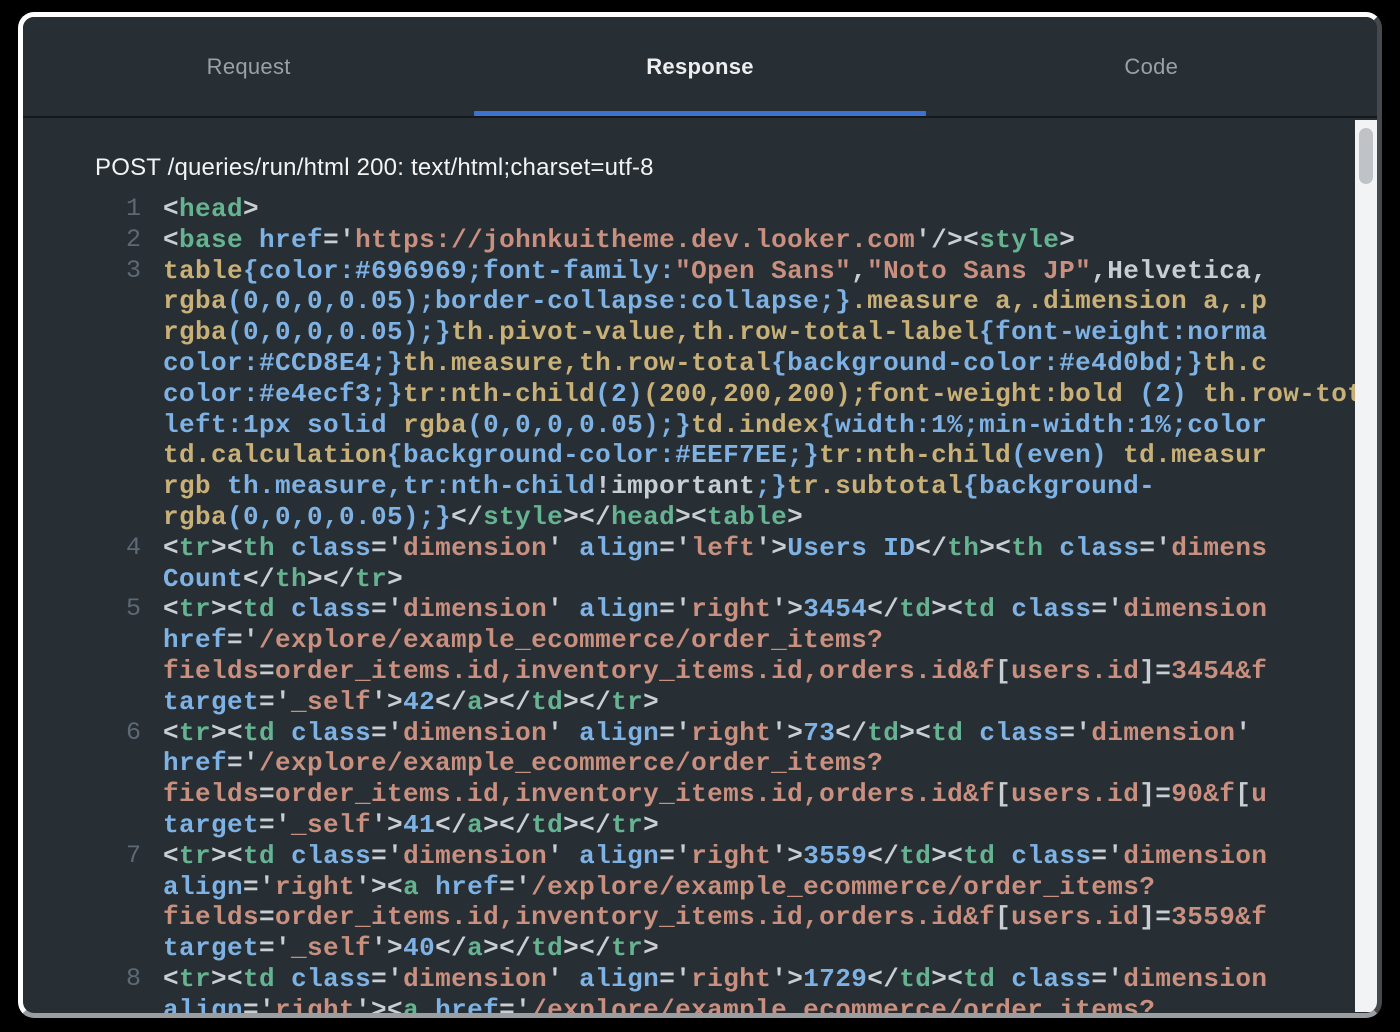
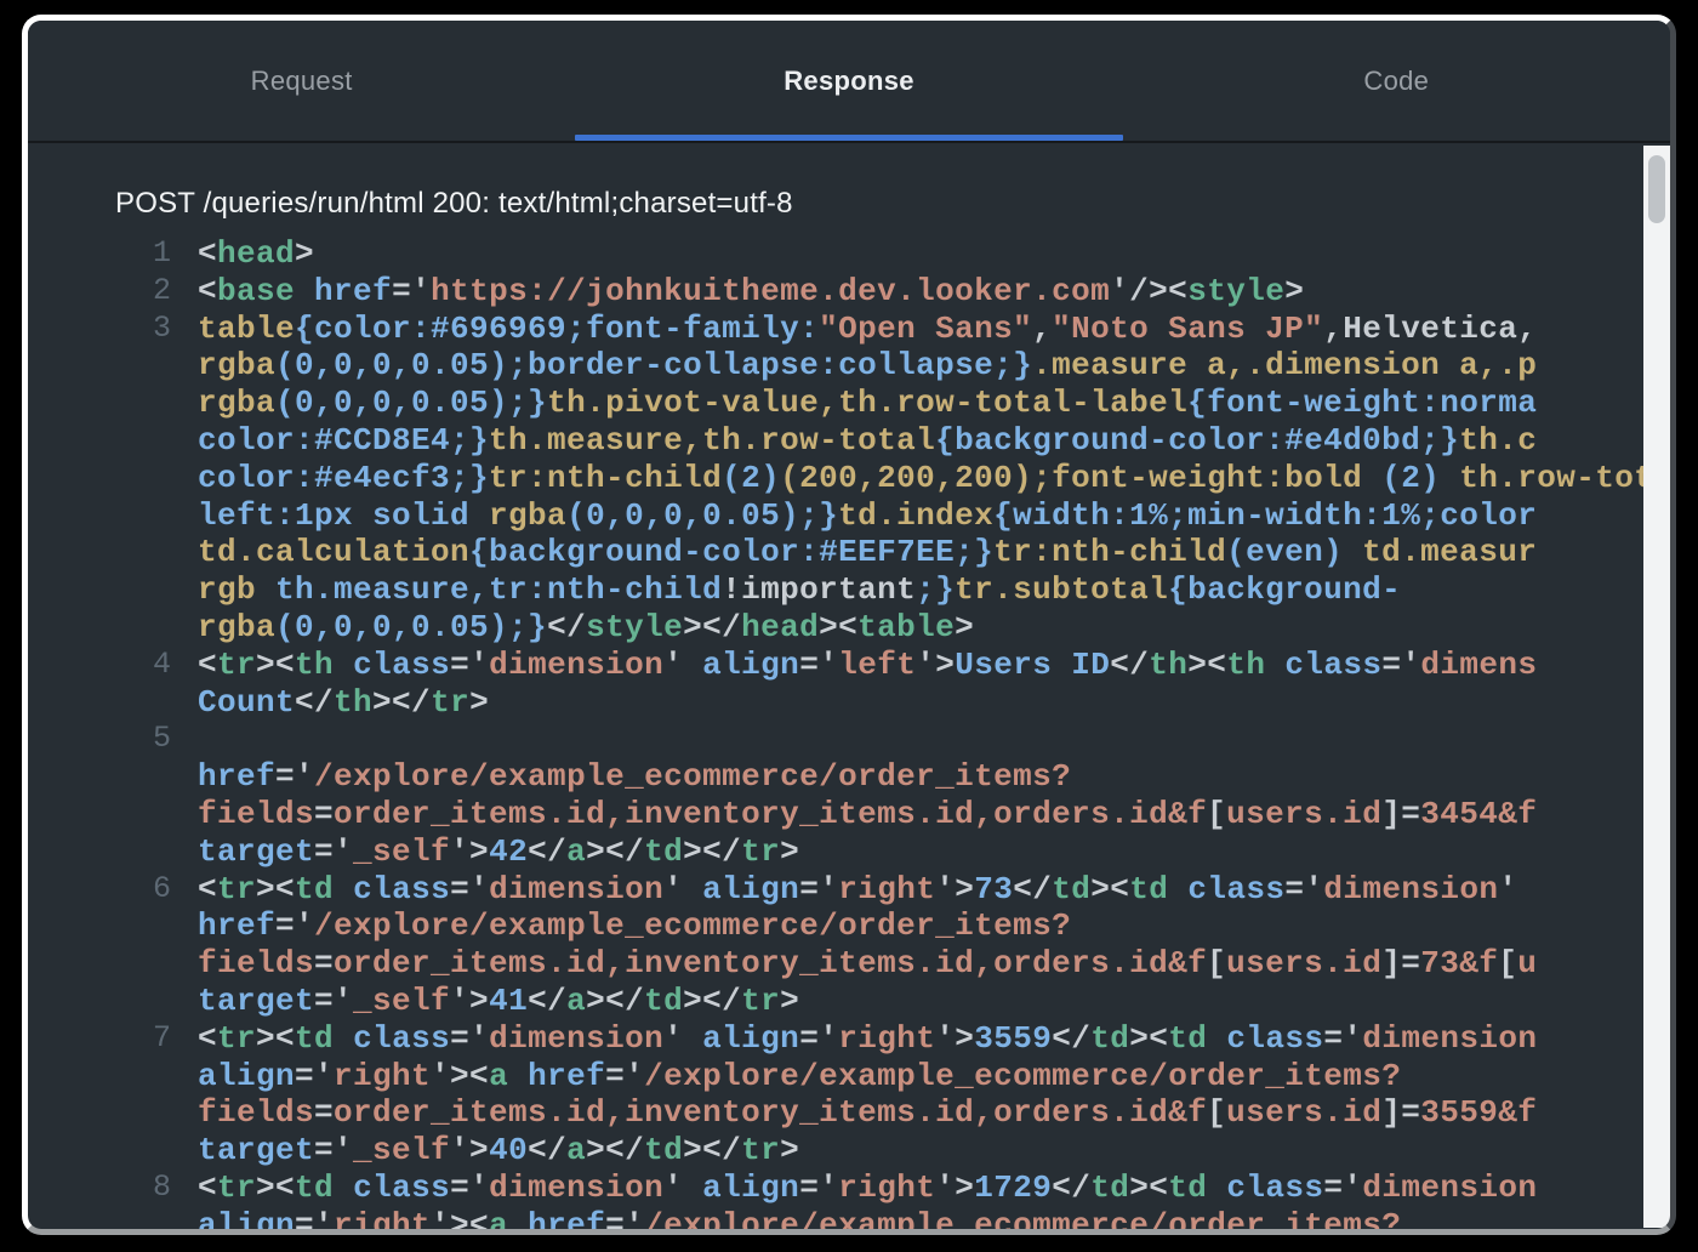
  Request
  Response
  Code
  POST /queries/run/html 200: text/html;charset=utf-8
  1
  <head>
  2
  <base href='https://johnkuitheme.dev.looker.com'/><style>
  3
  table{color:#696969;font-family:"Open Sans","Noto Sans JP",Helvetica,
  rgba(0,0,0,0.05);border-collapse:collapse;}.measure a,.dimension a,.p
  rgba(0,0,0,0.05);}th.pivot-value,th.row-total-label{font-weight:norma
  color:#CCD8E4;}th.measure,th.row-total{background-color:#e4d0bd;}th.c
  color:#e4ecf3;}tr:nth-child(2)(200,200,200);font-weight:bold (2) th.row-to
  left:1px solid rgba(0,0,0,0.05);}td.index{width:1%;min-width:1%;color
  td.calculation{background-color:#EEF7EE;}tr:nth-child(even) td.measur
  rgb th.measure,tr:nth-child!important;}tr.subtotal{background-
  rgba(0,0,0,0.05);}</style></head><table>
  4
  <tr><th class='dimension' align='left'>Users ID</th><th class='dimens
  Count</th></tr>
  5
- <tr><td class='dimension' align='right'>3454</td><td class='dimension
  href='/explore/example_ecommerce/order_items?
  fields=order_items.id,inventory_items.id,orders.id&f[users.id]=3454&f
  target='_self'>42</a></td></tr>
  6
  <tr><td class='dimension' align='right'>73</td><td class='dimension'
  href='/explore/example_ecommerce/order_items?
- fields=order_items.id,inventory_items.id,orders.id&f[users.id]=90&f[u
+ fields=order_items.id,inventory_items.id,orders.id&f[users.id]=73&f[u
  target='_self'>41</a></td></tr>
  7
  <tr><td class='dimension' align='right'>3559</td><td class='dimension
  align='right'><a href='/explore/example_ecommerce/order_items?
  fields=order_items.id,inventory_items.id,orders.id&f[users.id]=3559&f
  target='_self'>40</a></td></tr>
  8
  <tr><td class='dimension' align='right'>1729</td><td class='dimension
  align='right'><a href='/explore/example_ecommerce/order_items?
